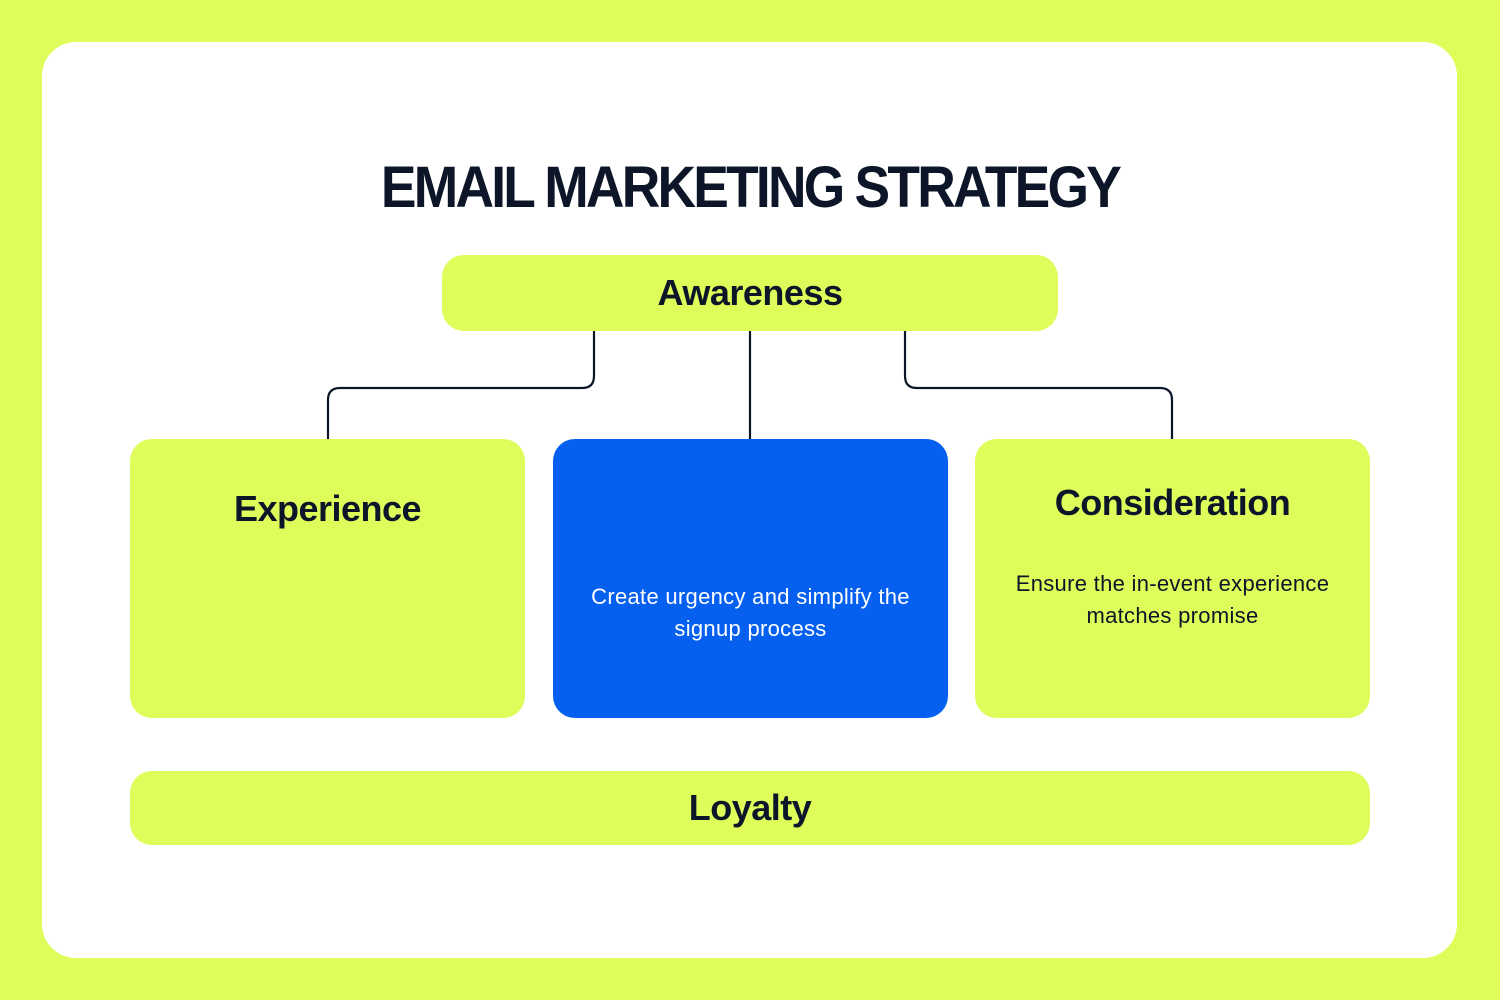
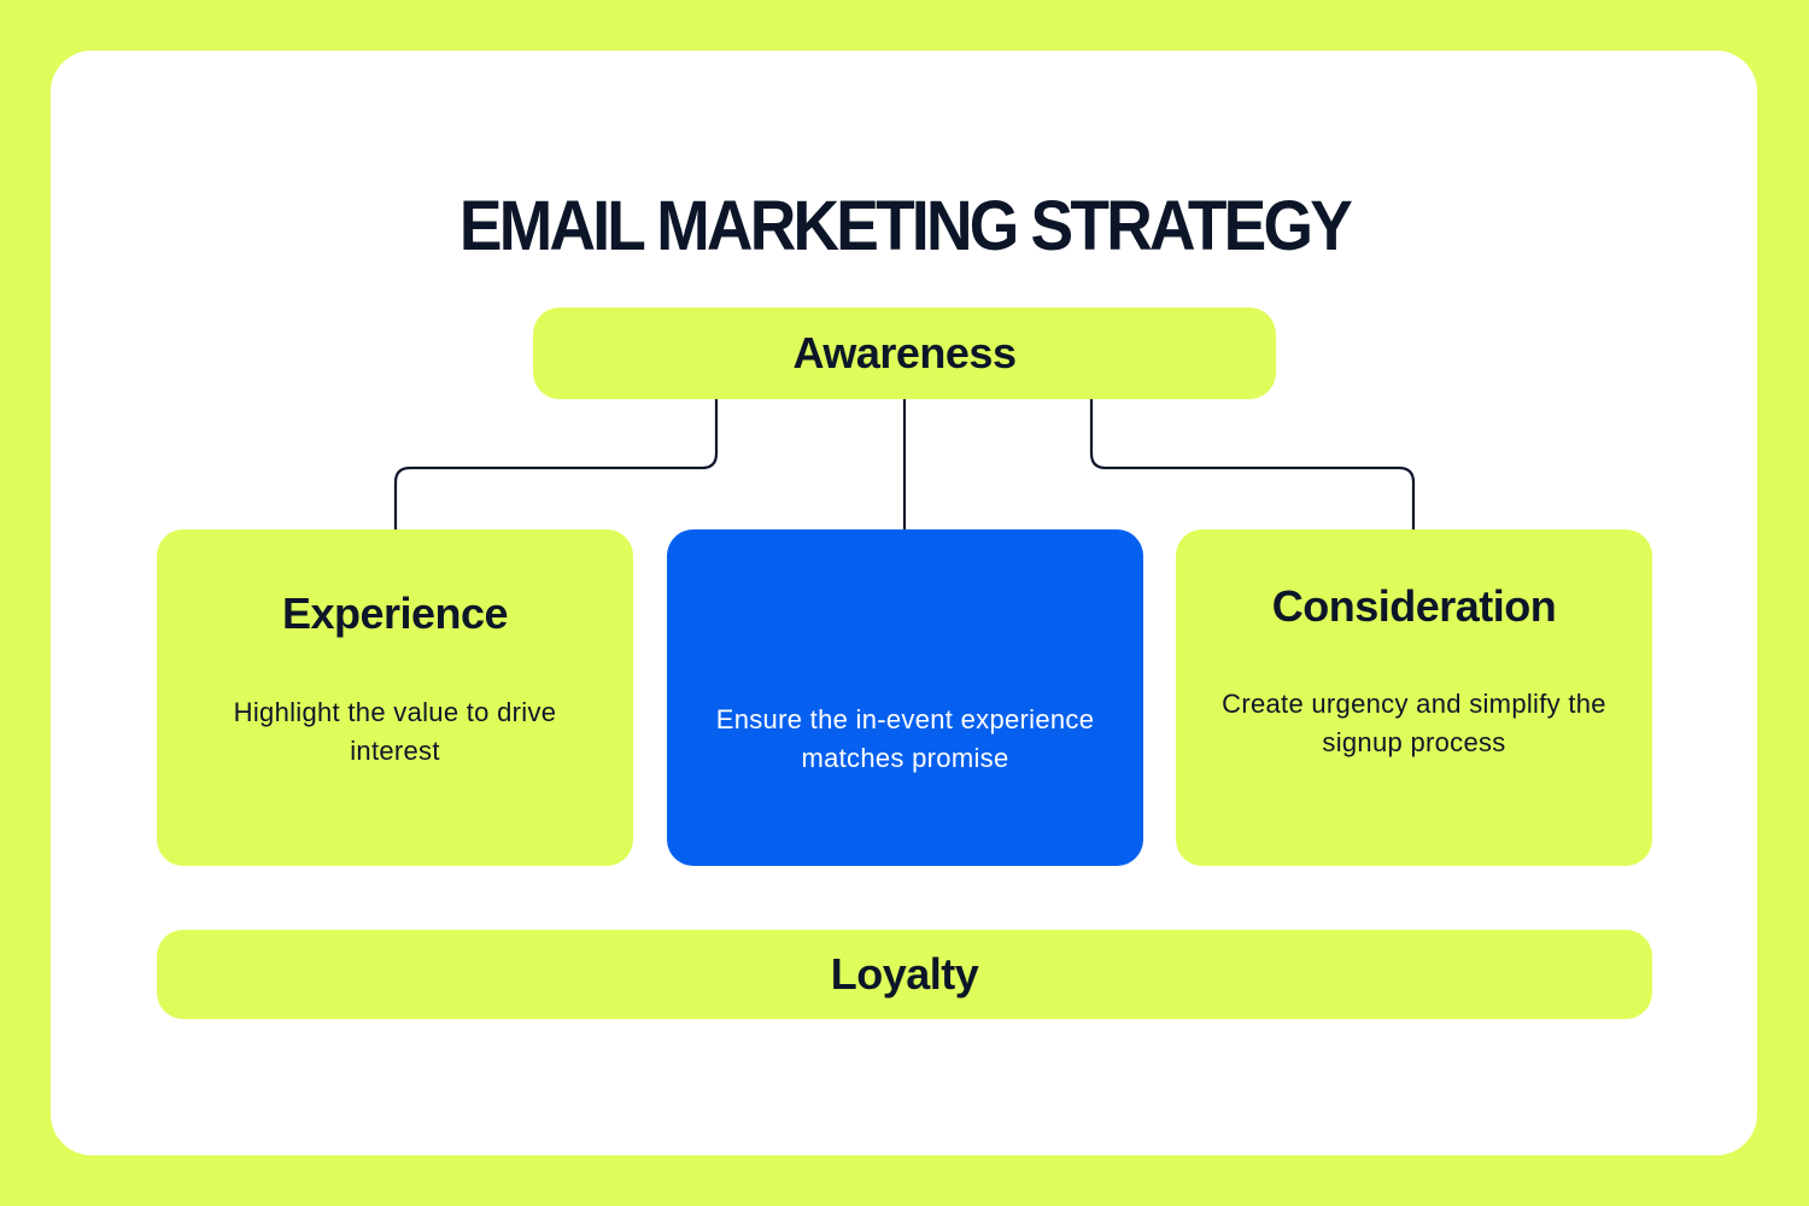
  EMAIL MARKETING STRATEGY
  Awareness
  Experience
+ Highlight the value to drive interest
- Create urgency and simplify the signup process
+ Ensure the in-event experience matches promise
  Consideration
- Ensure the in-event experience matches promise
+ Create urgency and simplify the signup process
  Loyalty
